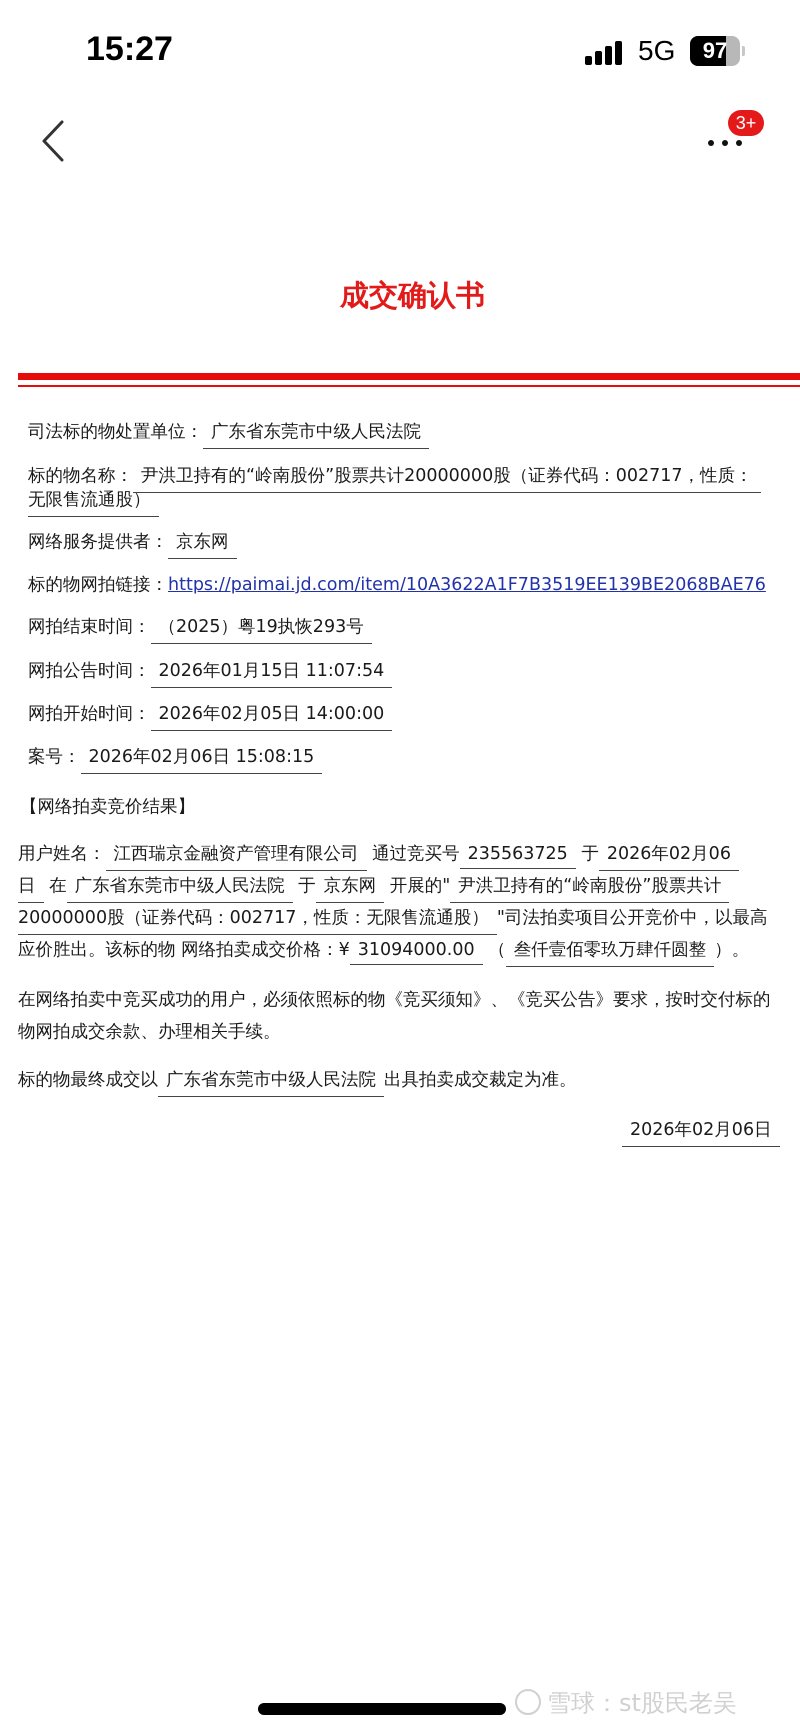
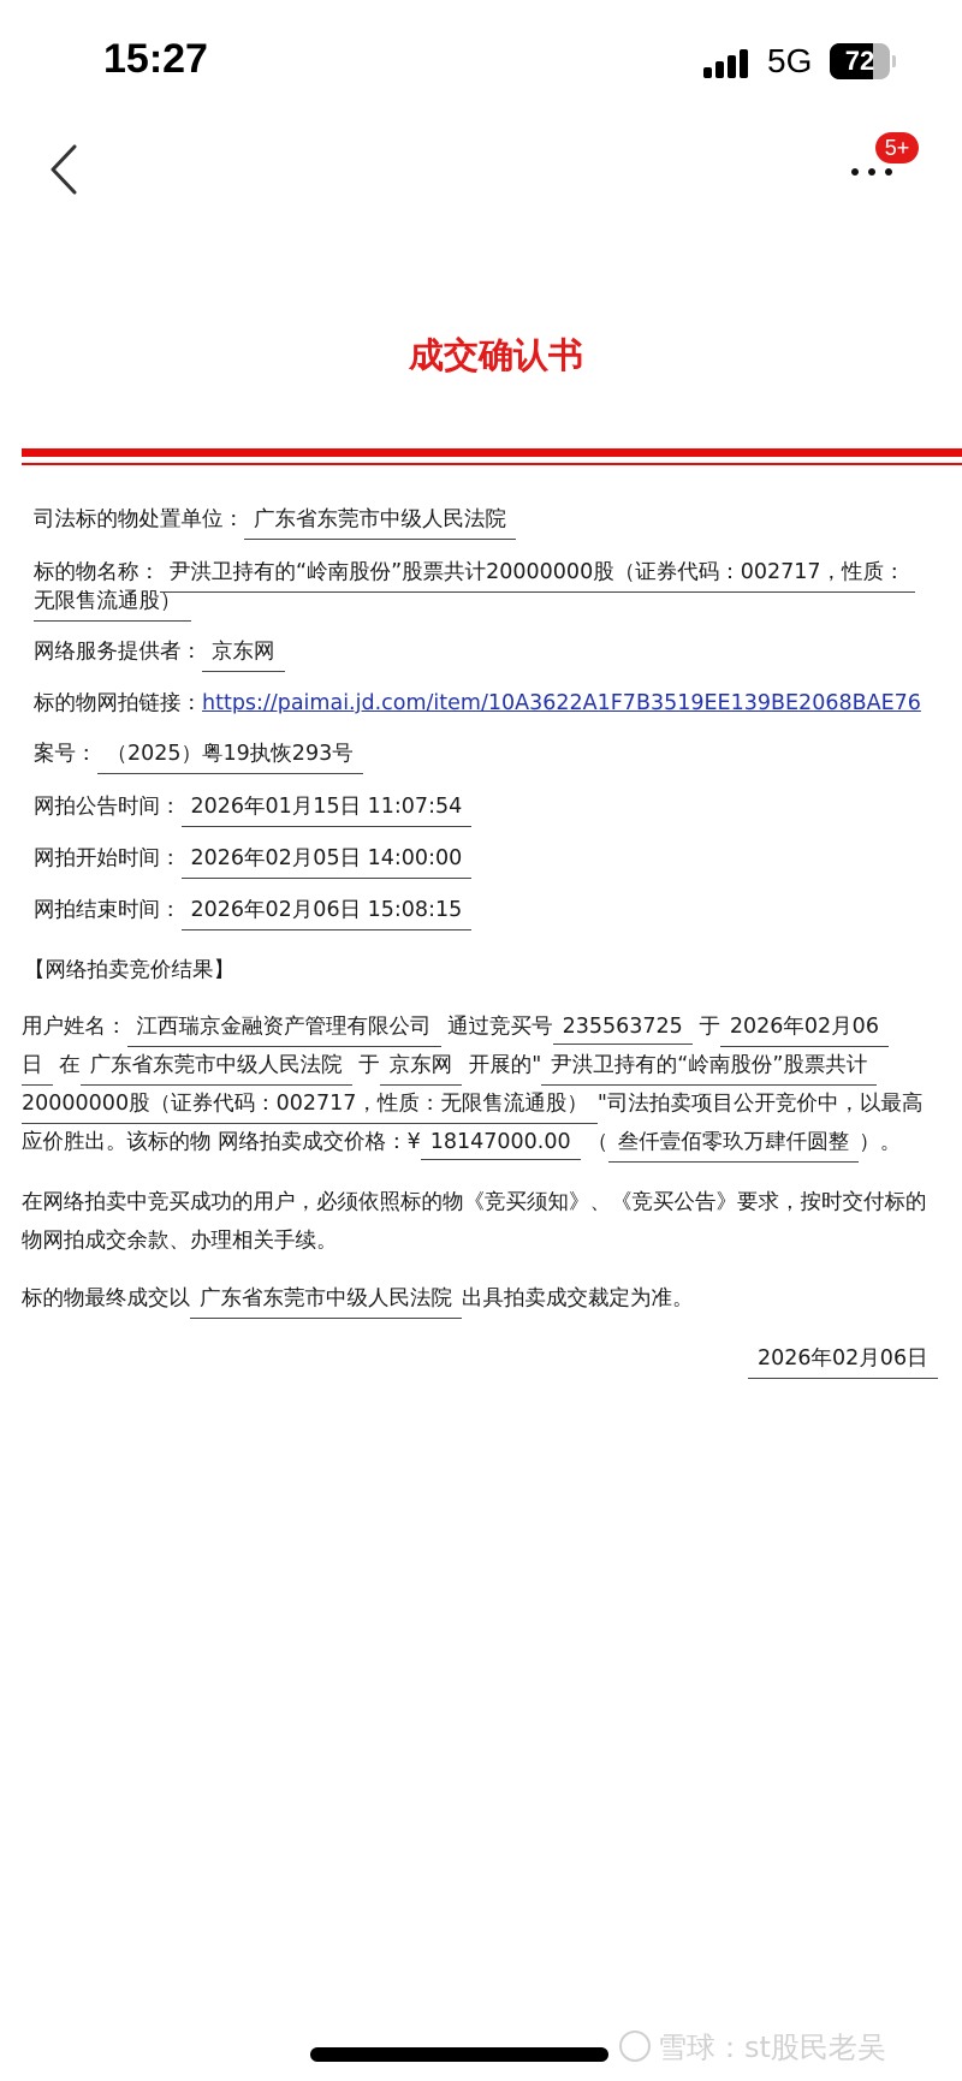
  15:27
  5G
- 97
+ 72
- 3+
+ 5+
  成交确认书
  司法标的物处置单位： 广东省东莞市中级人民法院
  标的物名称： 尹洪卫持有的“岭南股份”股票共计20000000股（证券代码：002717，性质：
  无限售流通股）
  网络服务提供者： 京东网
  标的物网拍链接：https://paimai.jd.com/item/10A3622A1F7B3519EE139BE2068BAE76
- 网拍结束时间： （2025）粤19执恢293号
+ 案号： （2025）粤19执恢293号
  网拍公告时间： 2026年01月15日 11:07:54
  网拍开始时间： 2026年02月05日 14:00:00
- 案号： 2026年02月06日 15:08:15
+ 网拍结束时间： 2026年02月06日 15:08:15
  【网络拍卖竞价结果】
  用户姓名： 江西瑞京金融资产管理有限公司 通过竞买号 235563725 于 2026年02月06
  日 在 广东省东莞市中级人民法院 于 京东网 开展的" 尹洪卫持有的“岭南股份”股票共计
  20000000股（证券代码：002717，性质：无限售流通股） "司法拍卖项目公开竞价中，以最高
- 应价胜出。该标的物 网络拍卖成交价格：¥ 31094000.00 （ 叁仟壹佰零玖万肆仟圆整 ）。
+ 应价胜出。该标的物 网络拍卖成交价格：¥ 18147000.00 （ 叁仟壹佰零玖万肆仟圆整 ）。
  在网络拍卖中竞买成功的用户，必须依照标的物《竞买须知》、《竞买公告》要求，按时交付标的
  物网拍成交余款、办理相关手续。
  标的物最终成交以 广东省东莞市中级人民法院 出具拍卖成交裁定为准。
  2026年02月06日
  雪球：st股民老吴
